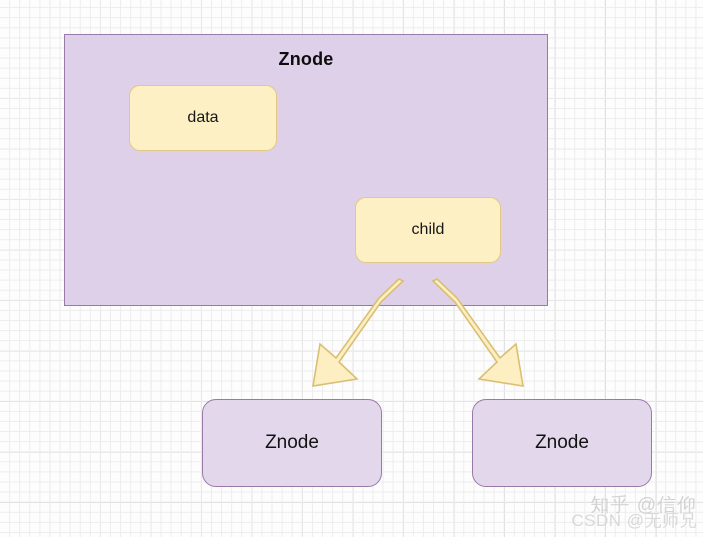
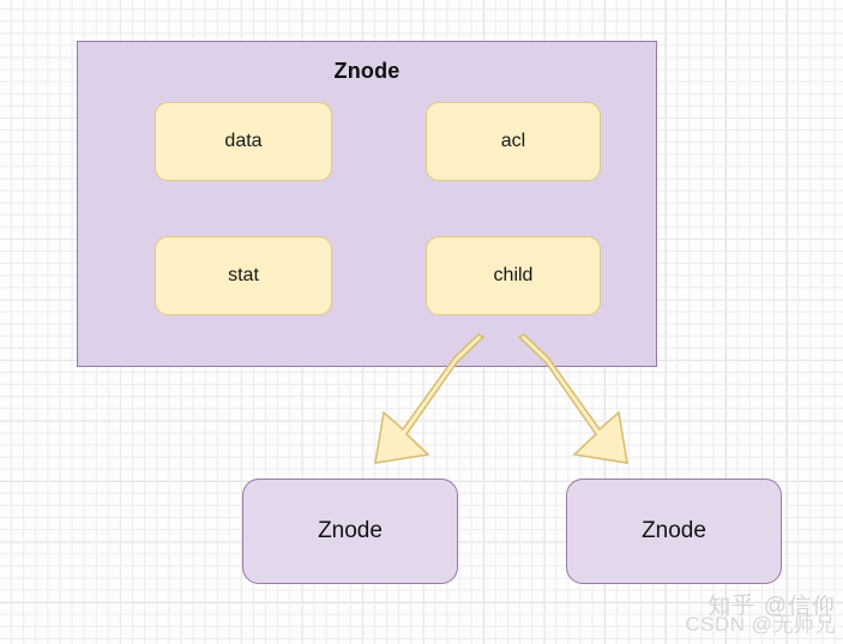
  Znode
  data
+ acl
+ stat
  child
  Znode
  Znode
  知乎 @信仰
  CSDN @无师兄
